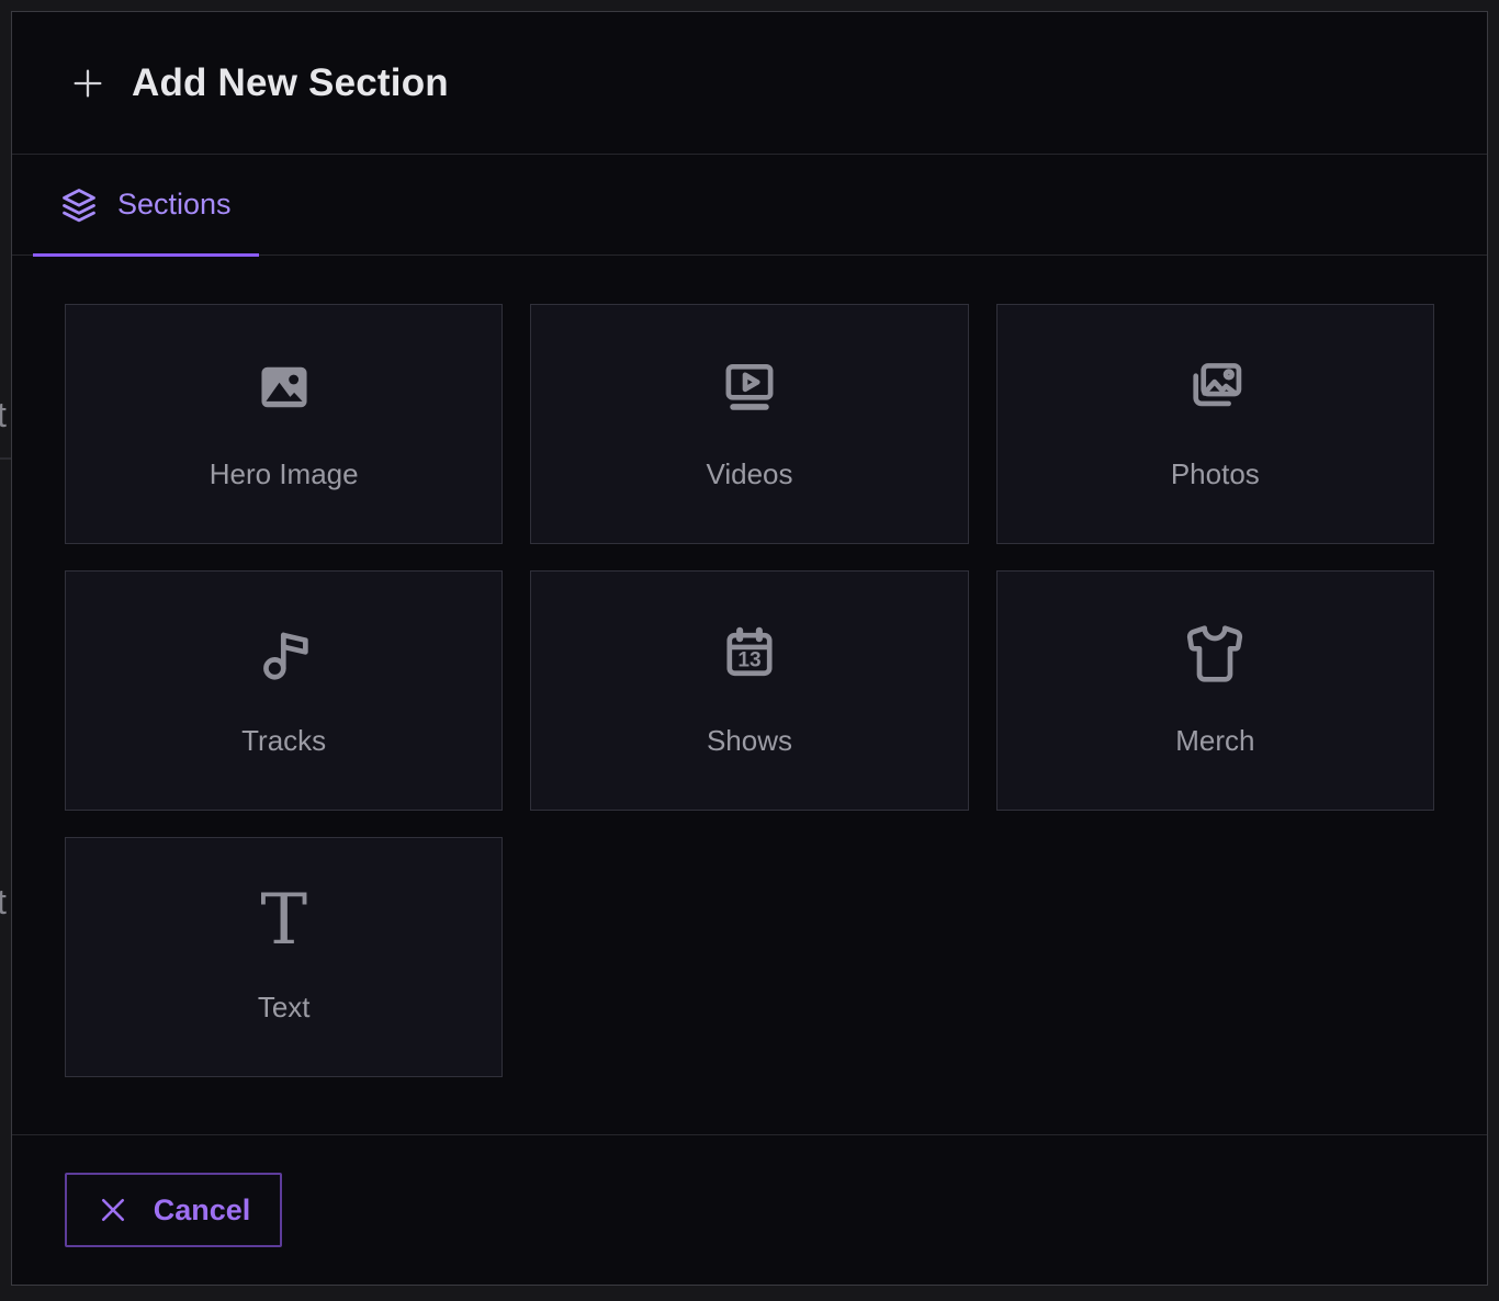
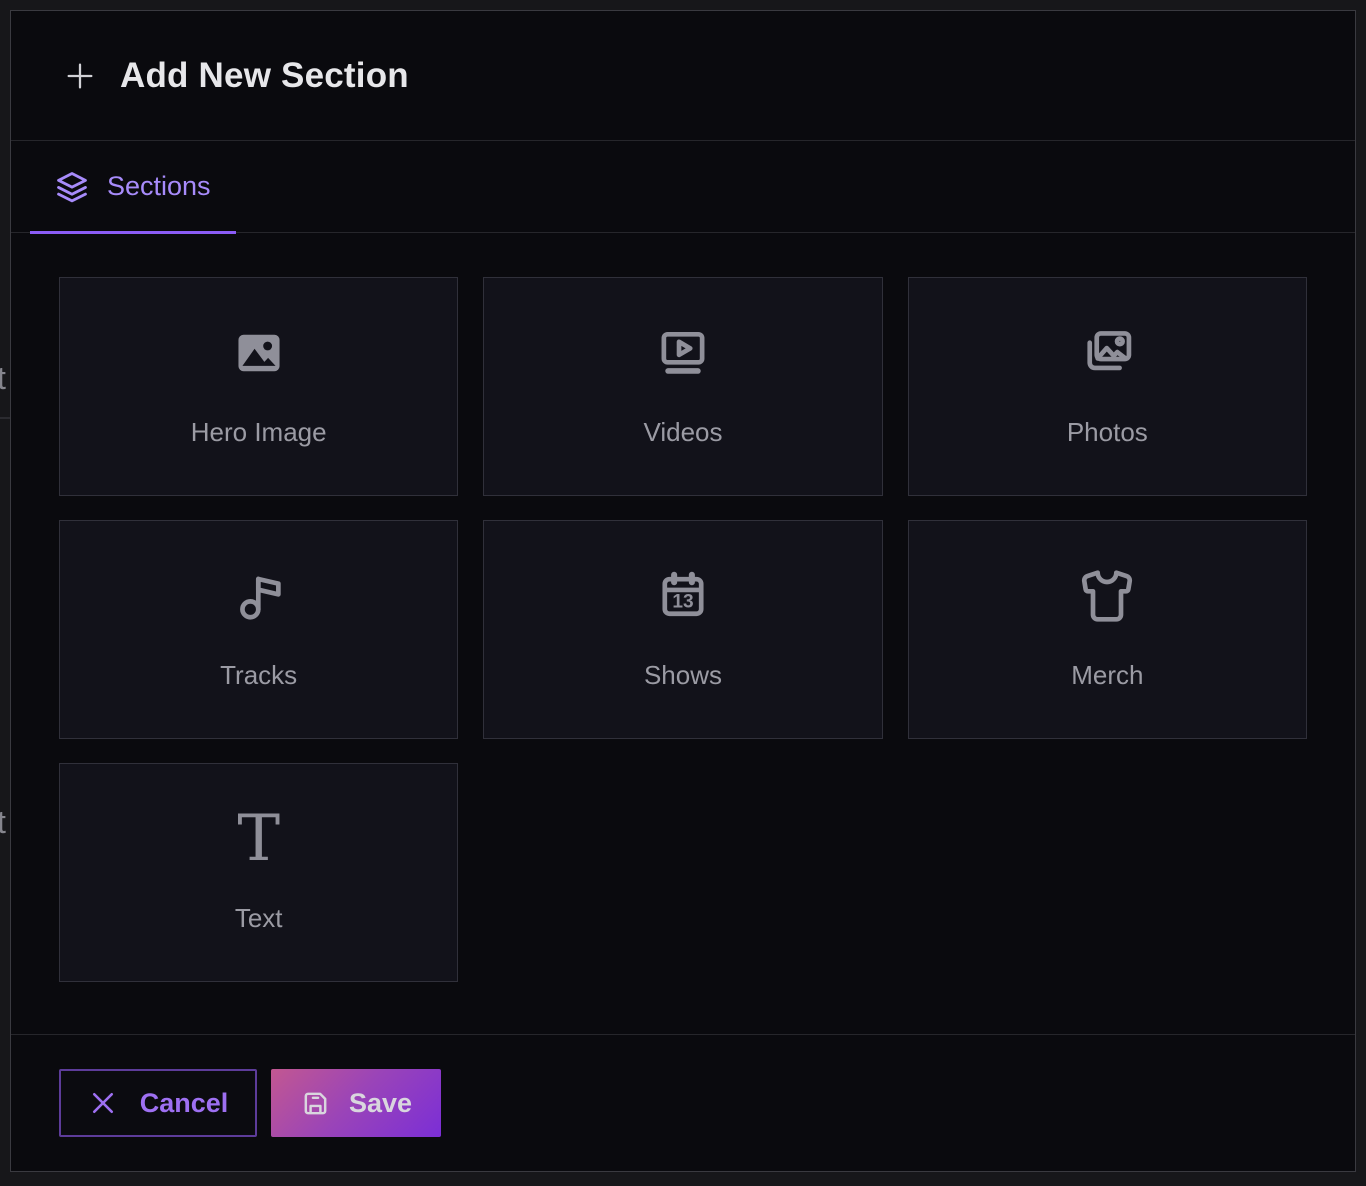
  t
  t
  Add New Section
  Sections
  Hero Image
  Videos
  Photos
  Tracks
  13
  Shows
  Merch
  T
  Text
  Cancel
+ Save
